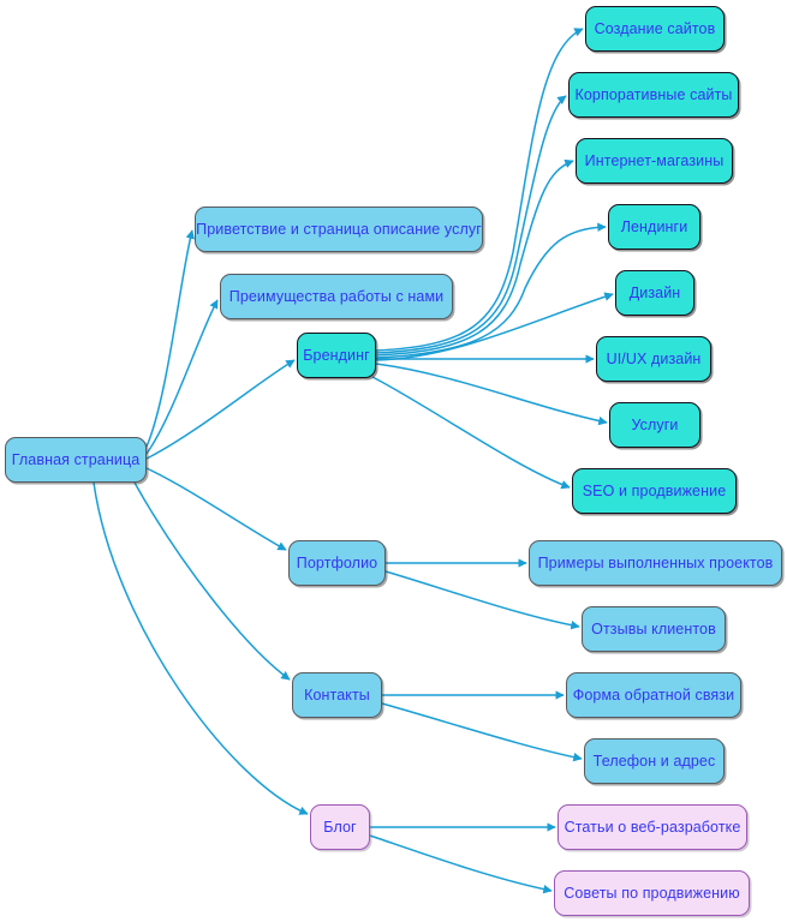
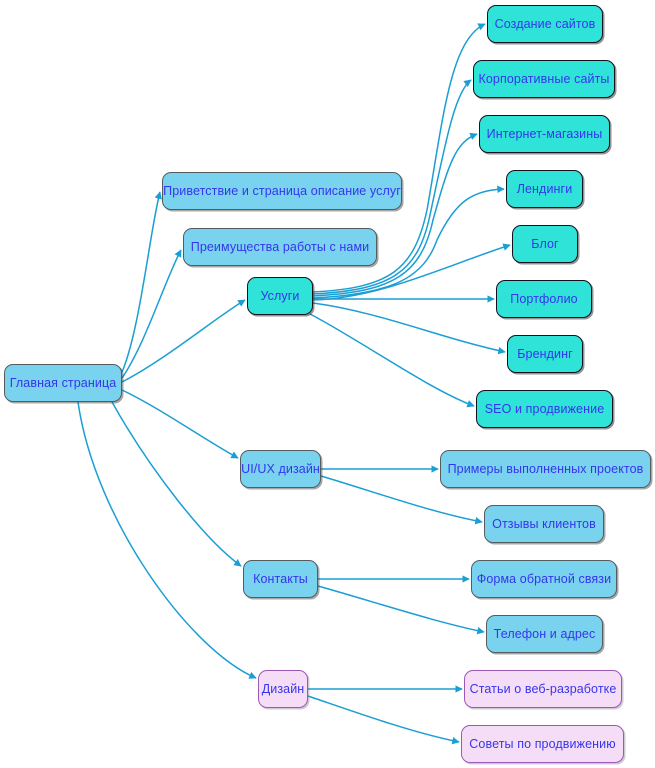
  Главная страница
  Приветствие и страница описание услуг
  Преимущества работы с нами
- Брендинг
+ Услуги
  Создание сайтов
  Корпоративные сайты
  Интернет-магазины
  Лендинги
- Дизайн
+ Блог
- UI/UX дизайн
+ Портфолио
- Услуги
+ Брендинг
  SEO и продвижение
- Портфолио
+ UI/UX дизайн
  Примеры выполненных проектов
  Отзывы клиентов
  Контакты
  Форма обратной связи
  Телефон и адрес
- Блог
+ Дизайн
  Статьи о веб-разработке
  Советы по продвижению
